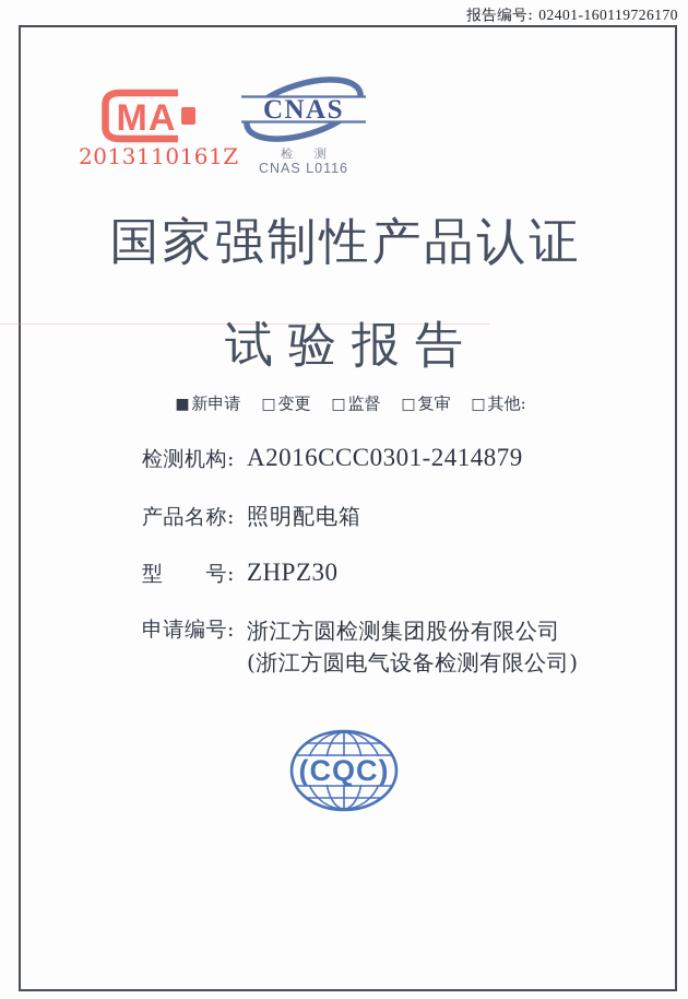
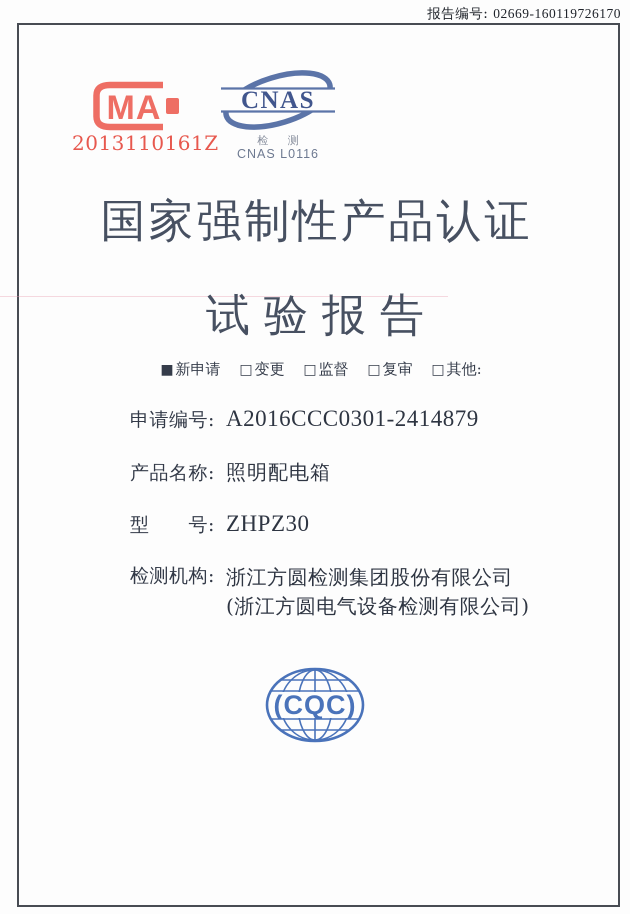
- 报告编号: 02401-160119726170
+ 报告编号: 02669-160119726170
  MA
  2013110161Z
  CNAS
  检 测
  CNAS L0116
  国家强制性产品认证
  试验报告
  ■ 新申请 □ 变更 □ 监督 □ 复审 □ 其他:
- 检测机构: A2016CCC0301-2414879
+ 申请编号: A2016CCC0301-2414879
  产品名称: 照明配电箱
  型 号: ZHPZ30
- 申请编号:
+ 检测机构:
  浙江方圆检测集团股份有限公司
  (浙江方圆电气设备检测有限公司)
  (CQC)
